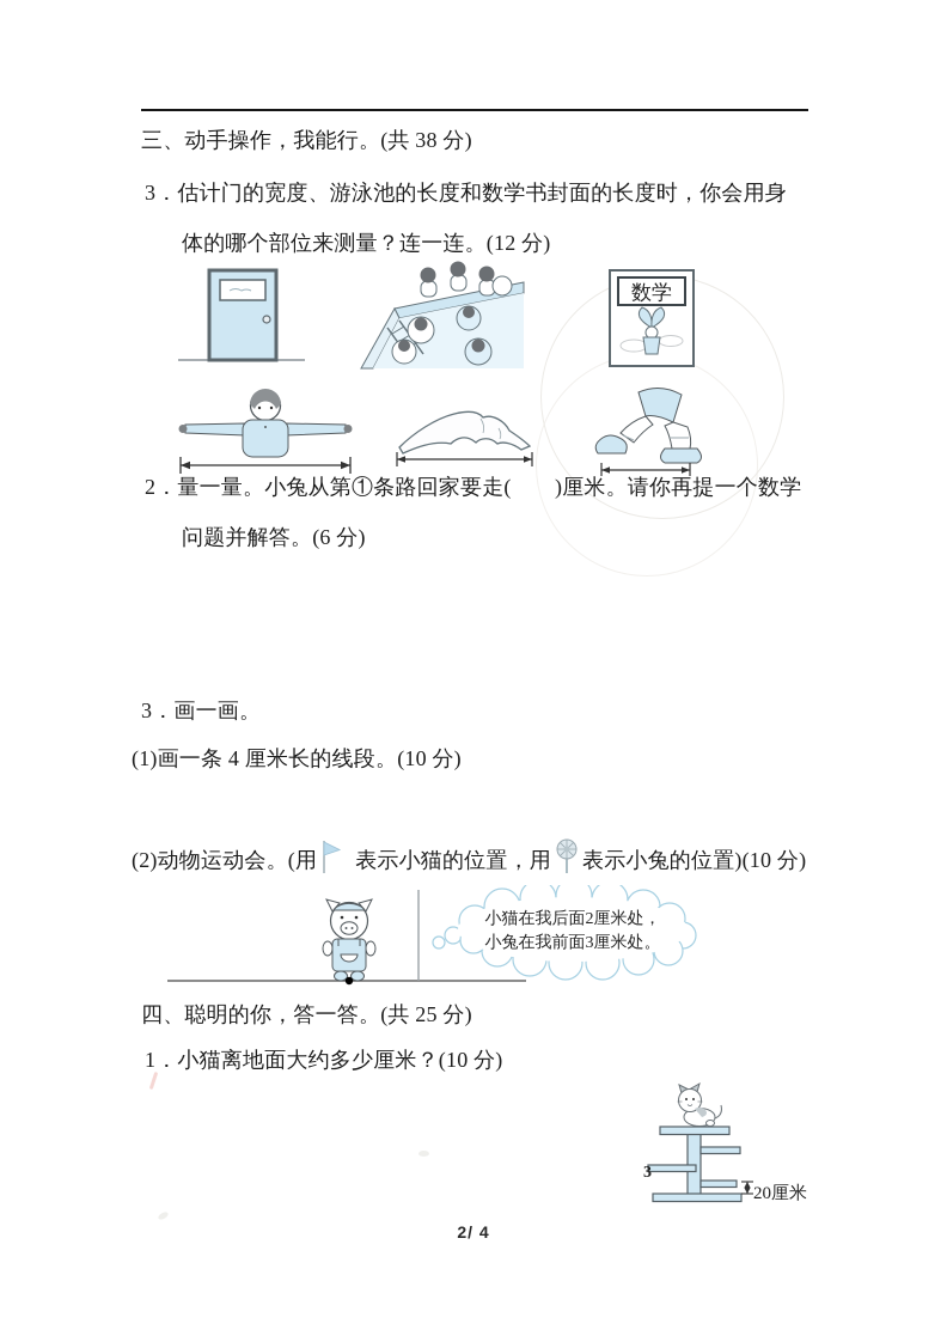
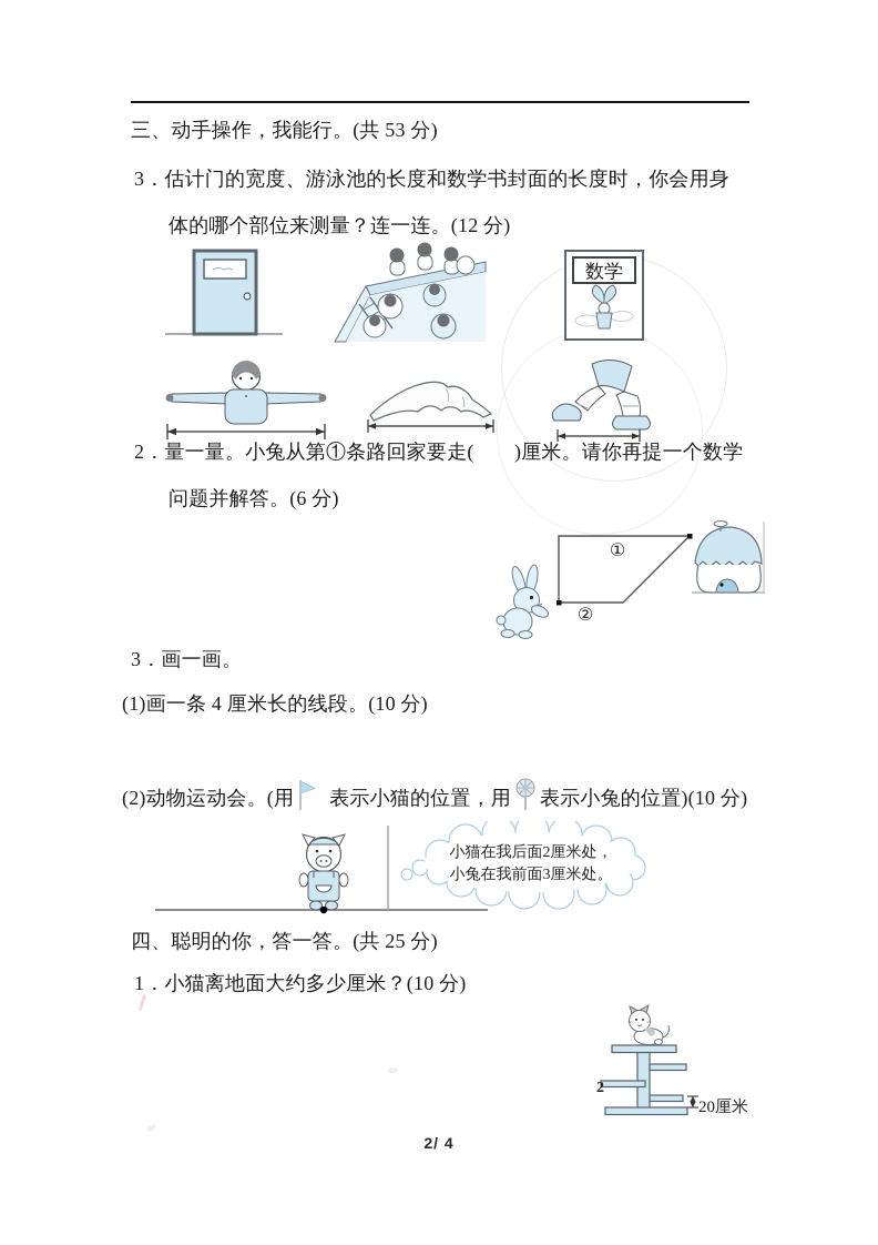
- 三、动手操作，我能行。(共 38 分)
+ 三、动手操作，我能行。(共 53 分)
  3．估计门的宽度、游泳池的长度和数学书封面的长度时，你会用身
  体的哪个部位来测量？连一连。(12 分)
  数学
  2．量一量。小兔从第①条路回家要走( )厘米。请你再提一个数学
  问题并解答。(6 分)
+ ①
+ ②
  3．画一画。
  (1)画一条 4 厘米长的线段。(10 分)
  (2)动物运动会。(用
  表示小猫的位置，用
  表示小兔的位置)(10 分)
  小猫在我后面2厘米处，
  小兔在我前面3厘米处。
  四、聪明的你，答一答。(共 25 分)
  1．小猫离地面大约多少厘米？(10 分)
- 3
+ 2
  20厘米
  2/ 4
